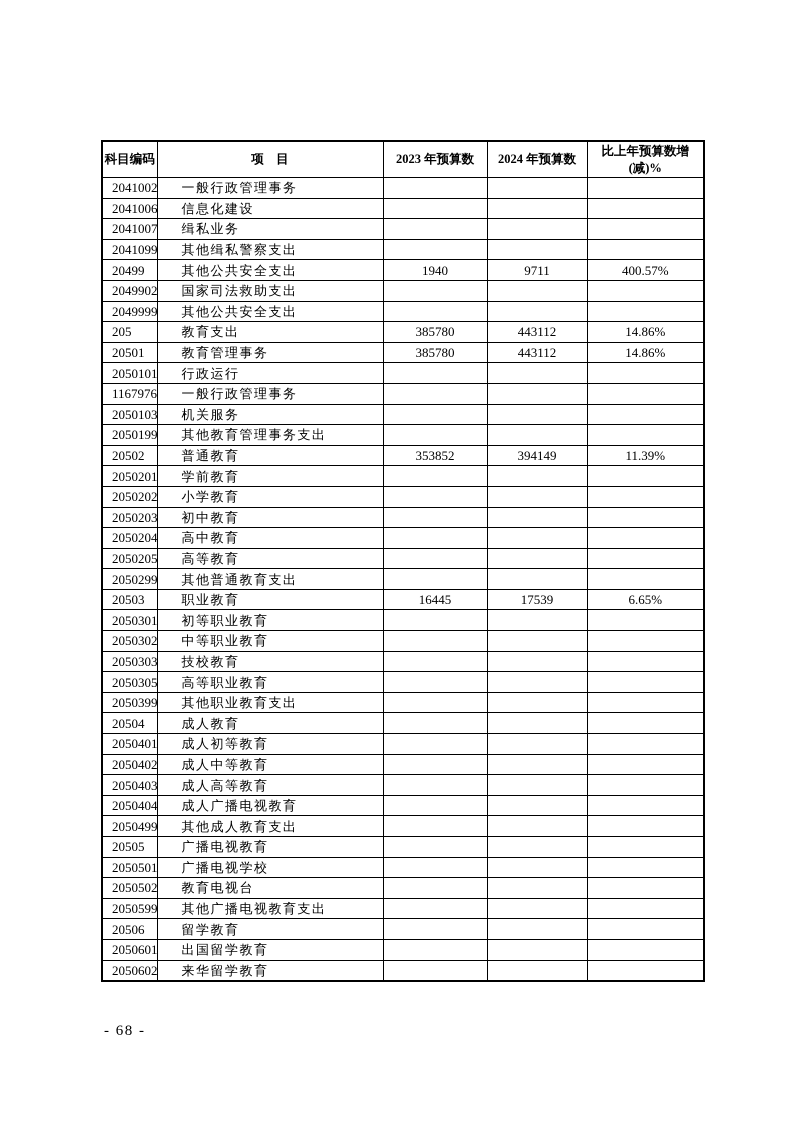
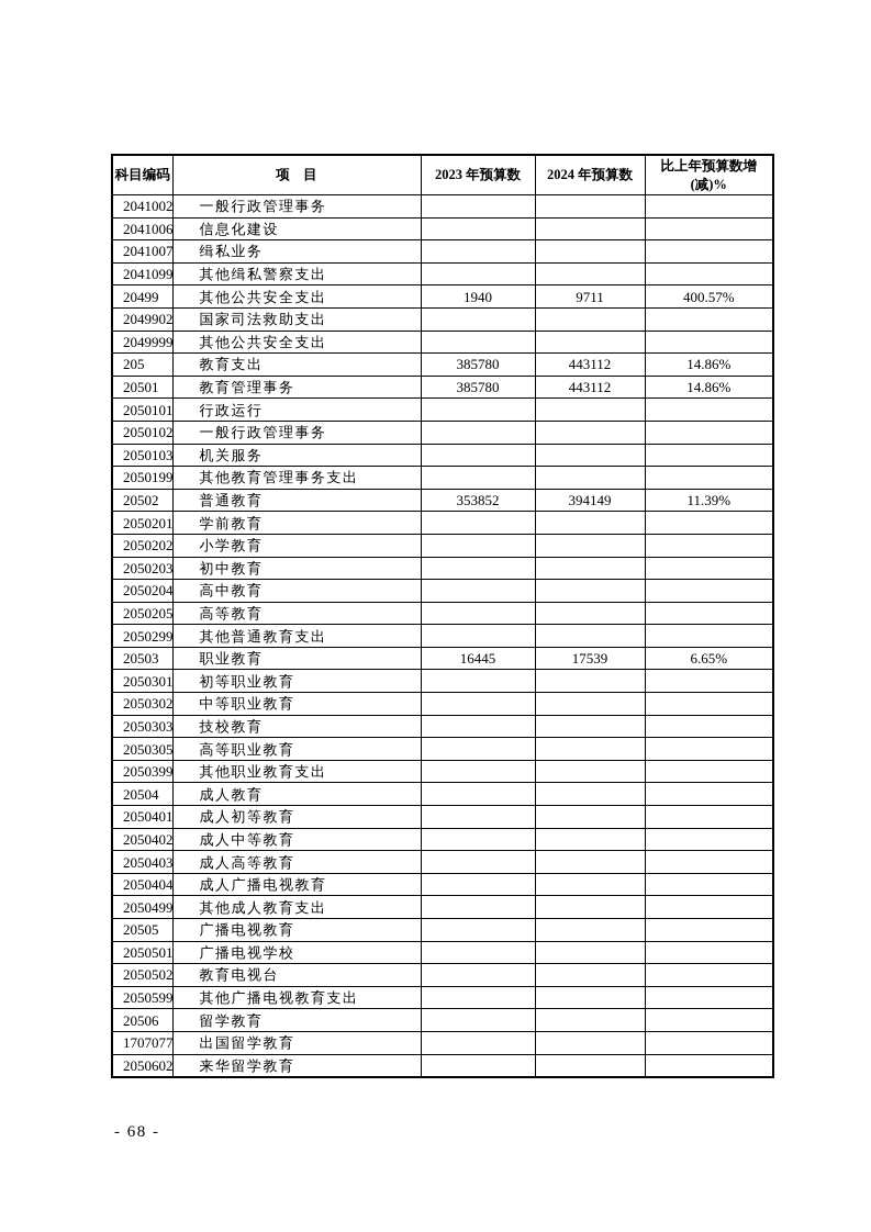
  科目编码	项 目	2023 年预算数	2024 年预算数	比上年预算数增(减)%
  2041002	一般行政管理事务
  2041006	信息化建设
  2041007	缉私业务
  2041099	其他缉私警察支出
  20499	其他公共安全支出	1940	9711	400.57%
  2049902	国家司法救助支出
  2049999	其他公共安全支出
  205	教育支出	385780	443112	14.86%
  20501	教育管理事务	385780	443112	14.86%
  2050101	行政运行
- 1167976	一般行政管理事务
+ 2050102	一般行政管理事务
  2050103	机关服务
  2050199	其他教育管理事务支出
  20502	普通教育	353852	394149	11.39%
  2050201	学前教育
  2050202	小学教育
  2050203	初中教育
  2050204	高中教育
  2050205	高等教育
  2050299	其他普通教育支出
  20503	职业教育	16445	17539	6.65%
  2050301	初等职业教育
  2050302	中等职业教育
  2050303	技校教育
  2050305	高等职业教育
  2050399	其他职业教育支出
  20504	成人教育
  2050401	成人初等教育
  2050402	成人中等教育
  2050403	成人高等教育
  2050404	成人广播电视教育
  2050499	其他成人教育支出
  20505	广播电视教育
  2050501	广播电视学校
  2050502	教育电视台
  2050599	其他广播电视教育支出
  20506	留学教育
- 2050601	出国留学教育
+ 1707077	出国留学教育
  2050602	来华留学教育
  - 68 -
